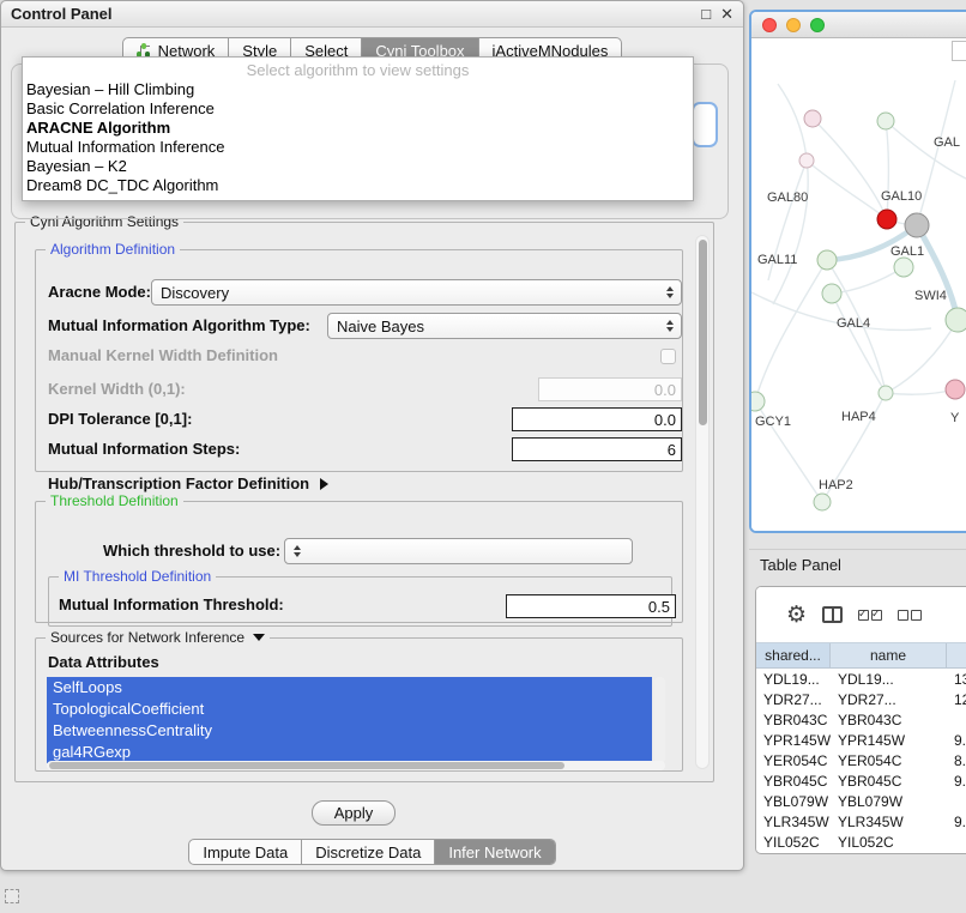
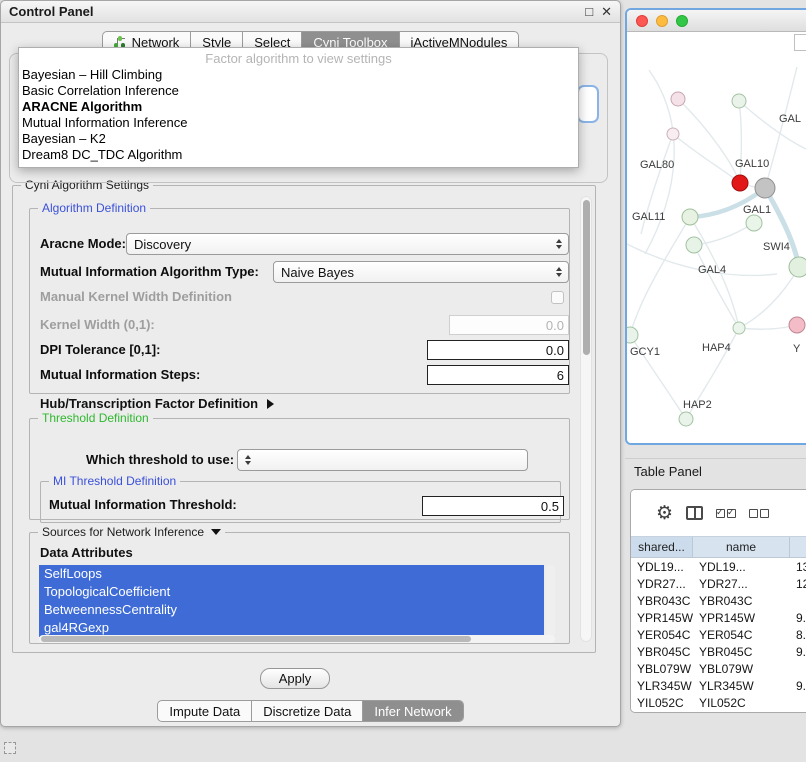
  Control Panel
  □
  ✕
  Network
  Style
  Select
  Cyni Toolbox
  jActiveMNodules
- Select algorithm to view settings
+ Factor algorithm to view settings
  Bayesian – Hill Climbing
  Basic Correlation Inference
  ARACNE Algorithm
  Mutual Information Inference
  Bayesian – K2
  Dream8 DC_TDC Algorithm
  Cyni Algorithm Settings
  Algorithm Definition
  Aracne Mode:
  Discovery
  Mutual Information Algorithm Type:
  Naive Bayes
  Manual Kernel Width Definition
  Kernel Width (0,1):
  0.0
  DPI Tolerance [0,1]:
  0.0
  Mutual Information Steps:
  6
  Hub/Transcription Factor Definition
  Threshold Definition
  Which threshold to use:
  MI Threshold Definition
  Mutual Information Threshold:
  0.5
  Sources for Network Inference
  Data Attributes
  SelfLoops
  TopologicalCoefficient
  BetweennessCentrality
  gal4RGexp
  Apply
  Impute Data
  Discretize Data
  Infer Network
  GAL
  GAL80
  GAL10
  GAL11
  GAL1
  SWI4
  GAL4
  GCY1
  HAP4
  HAP2
  Y
  Table Panel
  ⚙
  shared...
  name
  YDL19...
  YDL19...
  YDR27...
  YDR27...
  YBR043C
  YBR043C
  YPR145W
  YPR145W
  9.
  YER054C
  YER054C
  8.
  YBR045C
  YBR045C
  9.
  YBL079W
  YBL079W
  YLR345W
  YLR345W
  9.
  YIL052C
  YIL052C
